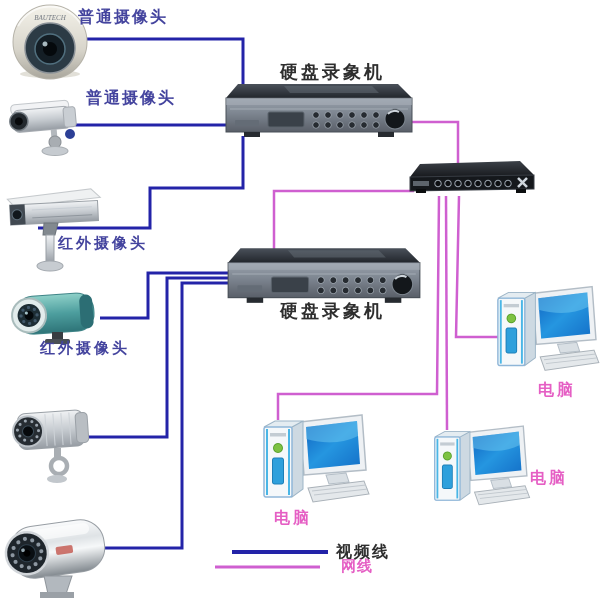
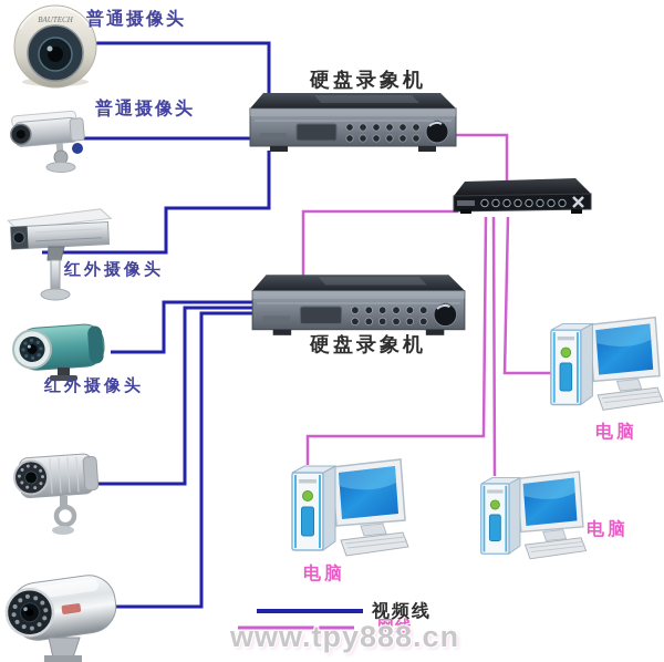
  BAUTECH
  普通摄像头
  普通摄像头
  红外摄像头
  红外摄像头
  硬盘录象机
  硬盘录象机
  电脑
  电脑
  电脑
  视频线
  网线
+ www.tpy888.cn
